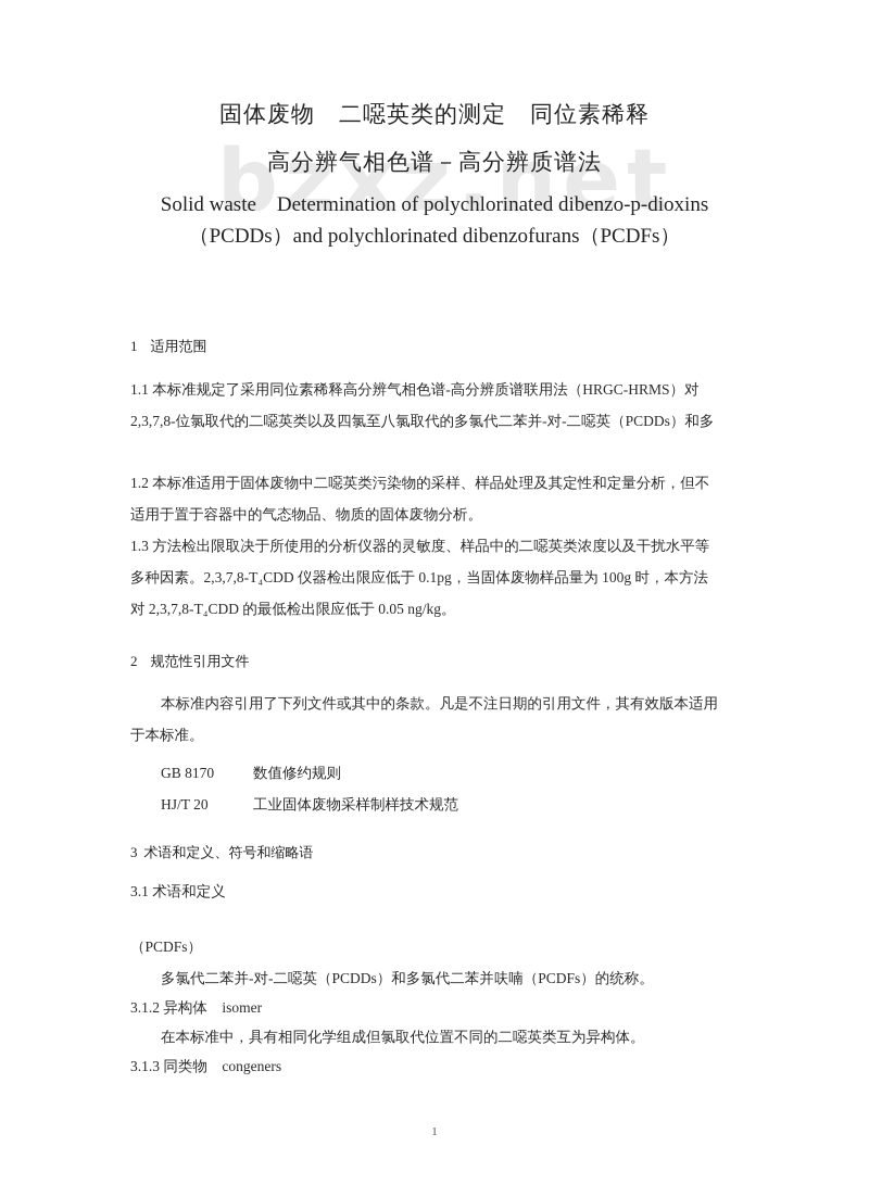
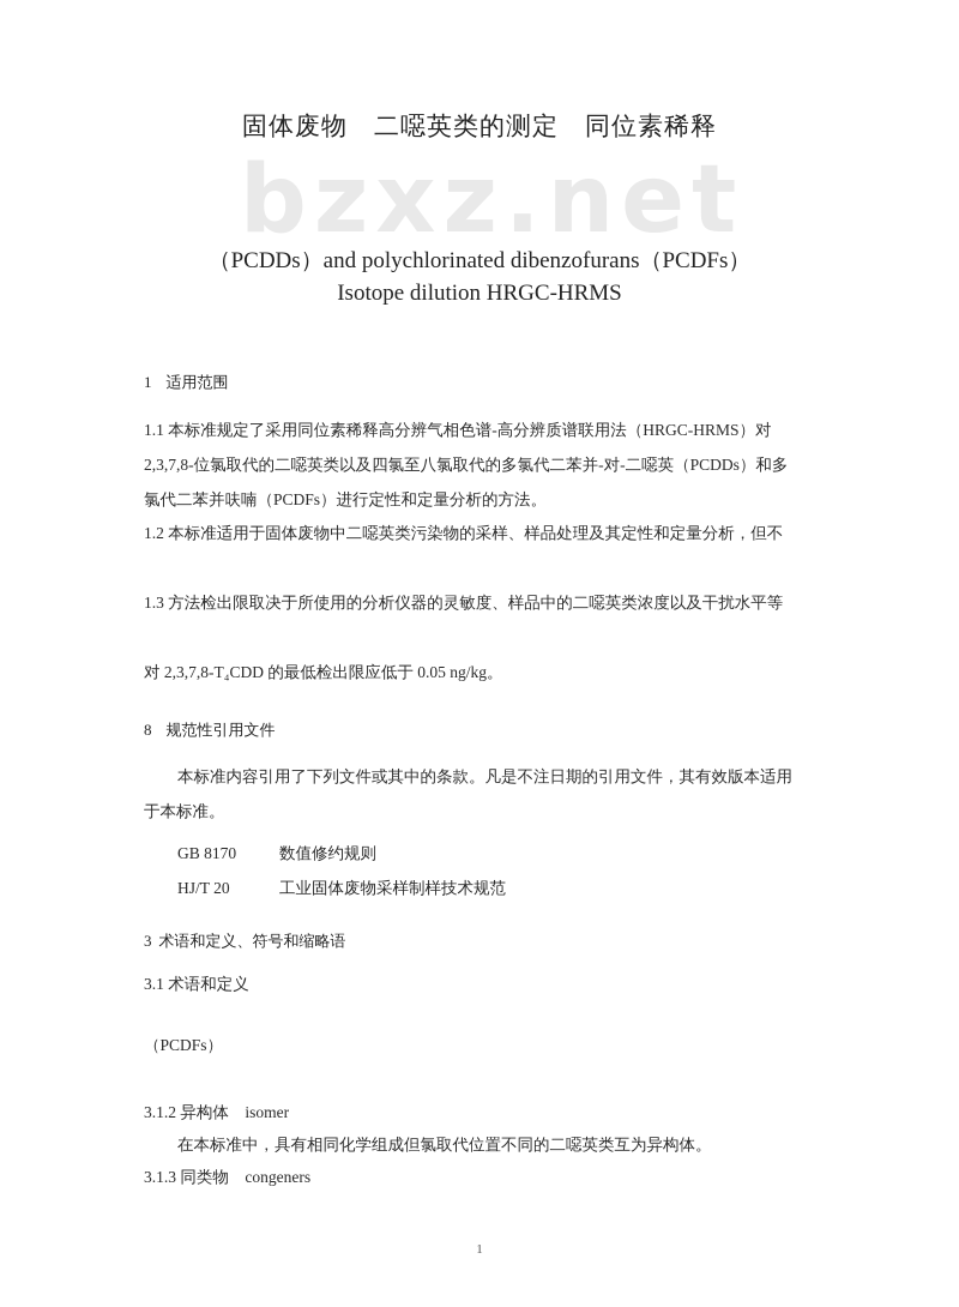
  bzxz.net
  固体废物 二噁英类的测定 同位素稀释
- 高分辨气相色谱－高分辨质谱法
- Solid waste Determination of polychlorinated dibenzo-p-dioxins
  （PCDDs）and polychlorinated dibenzofurans（PCDFs）
+ Isotope dilution HRGC-HRMS
  1 适用范围
  1.1 本标准规定了采用同位素稀释高分辨气相色谱-高分辨质谱联用法（HRGC-HRMS）对
  2,3,7,8-位氯取代的二噁英类以及四氯至八氯取代的多氯代二苯并-对-二噁英（PCDDs）和多
+ 氯代二苯并呋喃（PCDFs）进行定性和定量分析的方法。
  1.2 本标准适用于固体废物中二噁英类污染物的采样、样品处理及其定性和定量分析，但不
- 适用于置于容器中的气态物品、物质的固体废物分析。
  1.3 方法检出限取决于所使用的分析仪器的灵敏度、样品中的二噁英类浓度以及干扰水平等
- 多种因素。2,3,7,8-T₄CDD 仪器检出限应低于 0.1pg，当固体废物样品量为 100g 时，本方法
  对 2,3,7,8-T₄CDD 的最低检出限应低于 0.05 ng/kg。
- 2 规范性引用文件
+ 8 规范性引用文件
  本标准内容引用了下列文件或其中的条款。凡是不注日期的引用文件，其有效版本适用
  于本标准。
  GB 8170
  数值修约规则
  HJ/T 20
  工业固体废物采样制样技术规范
  3 术语和定义、符号和缩略语
  3.1 术语和定义
  （PCDFs）
- 多氯代二苯并-对-二噁英（PCDDs）和多氯代二苯并呋喃（PCDFs）的统称。
  3.1.2 异构体 isomer
  在本标准中，具有相同化学组成但氯取代位置不同的二噁英类互为异构体。
  3.1.3 同类物 congeners
  1
